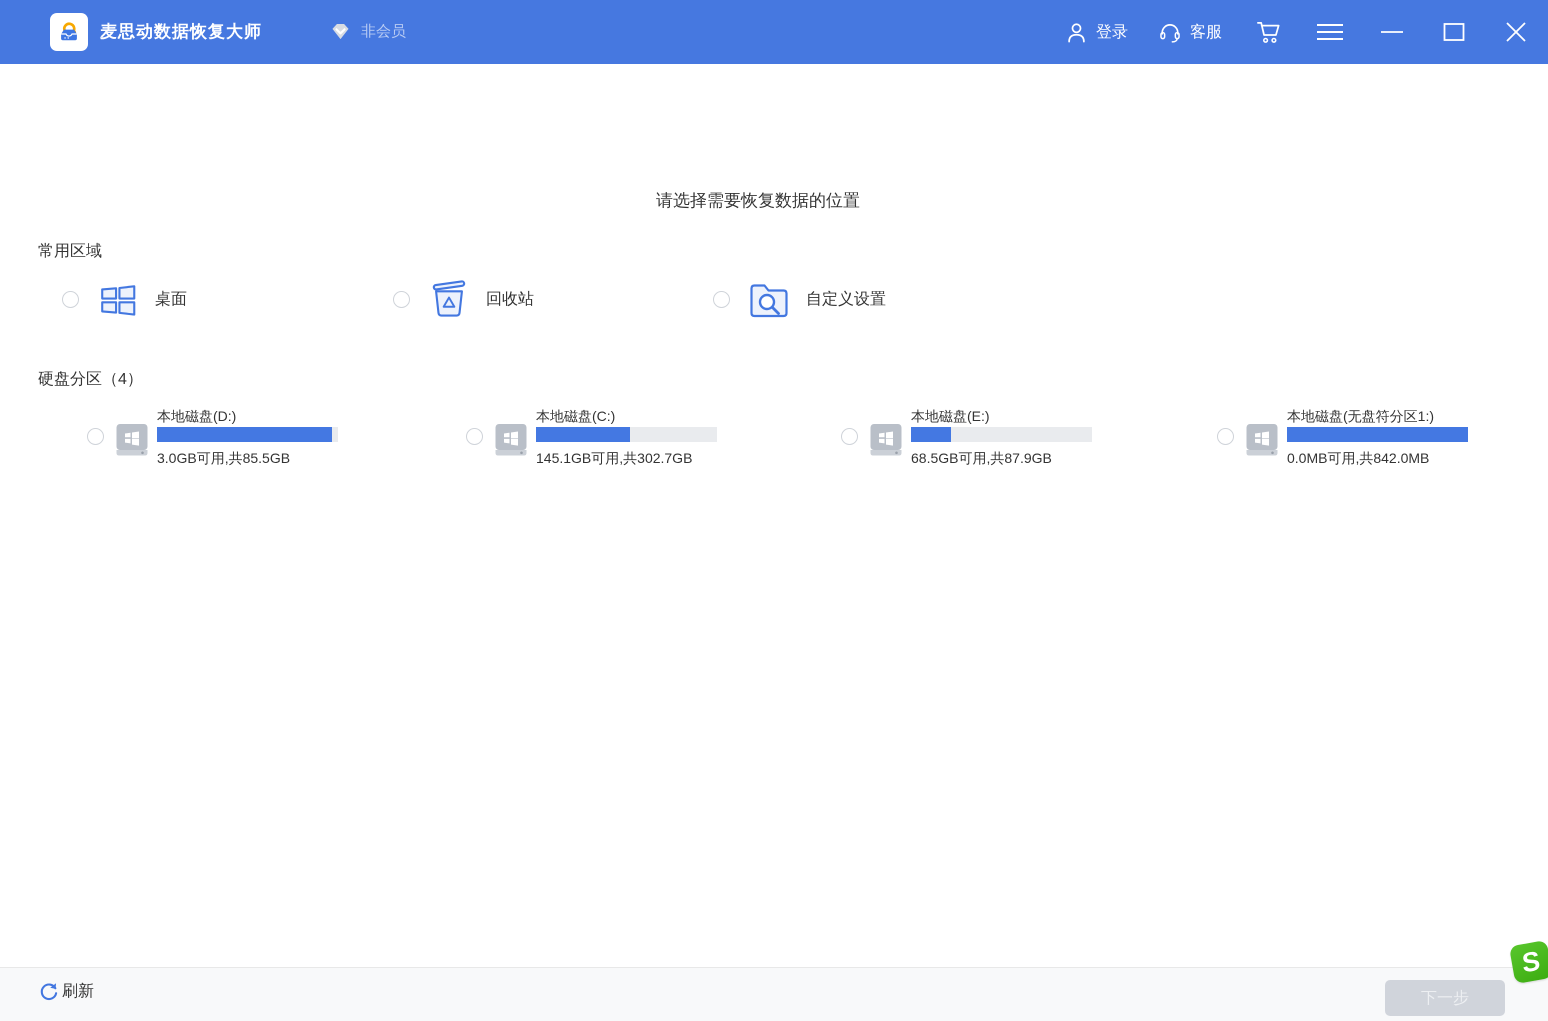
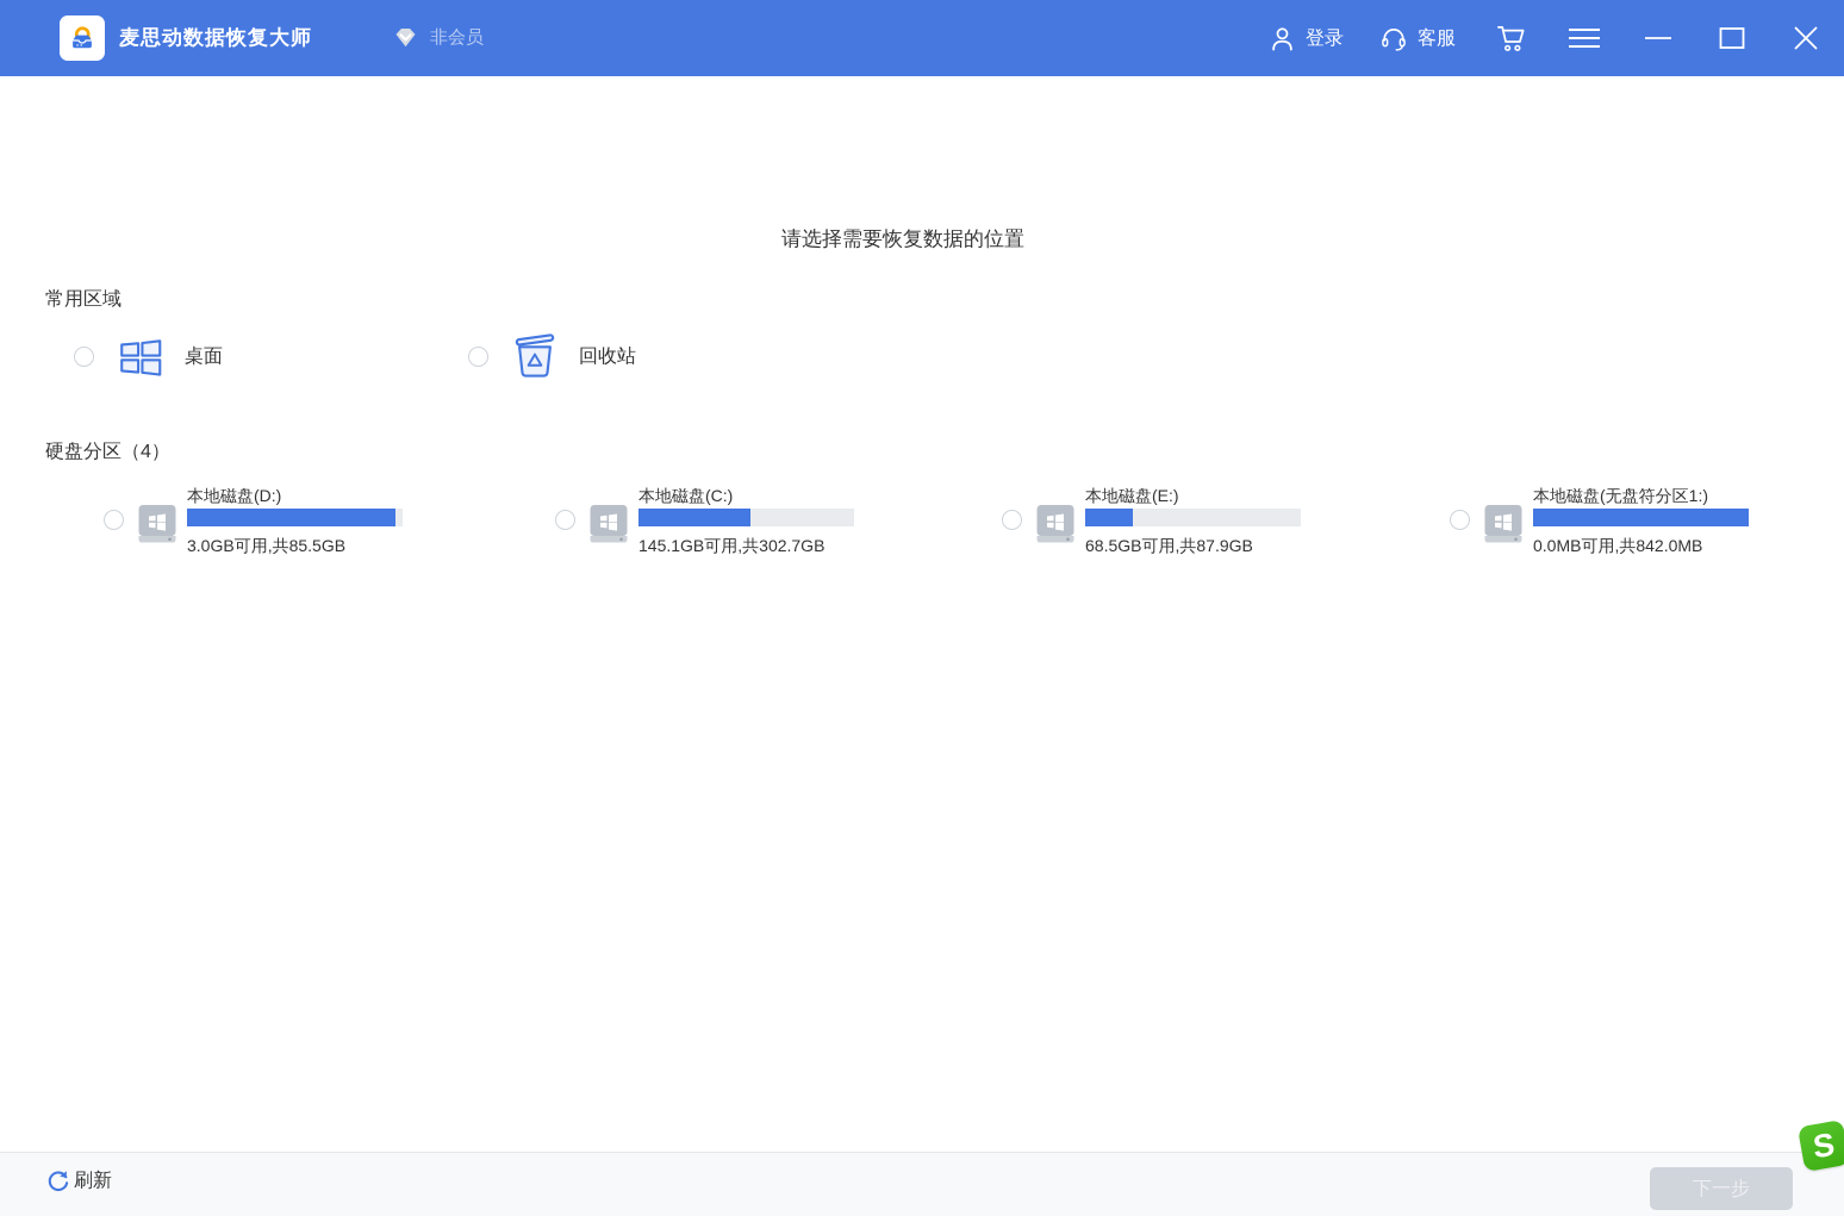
  麦思动数据恢复大师
  非会员
  登录
  客服
  请选择需要恢复数据的位置
  常用区域
  桌面
  回收站
- 自定义设置
  硬盘分区（4）
  本地磁盘(D:)
  3.0GB可用,共85.5GB
  本地磁盘(C:)
  145.1GB可用,共302.7GB
  本地磁盘(E:)
  68.5GB可用,共87.9GB
  本地磁盘(无盘符分区1:)
  0.0MB可用,共842.0MB
  刷新
  下一步
